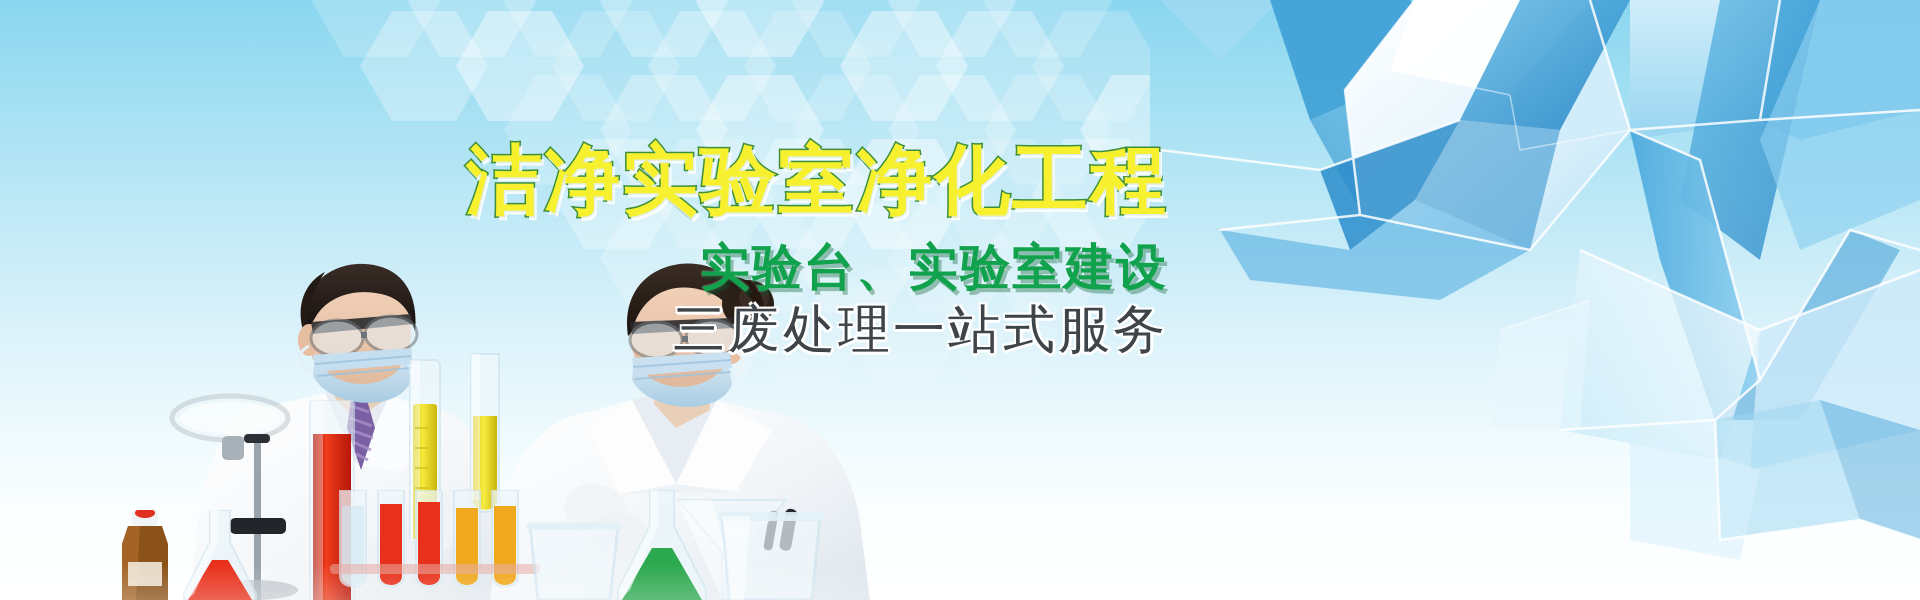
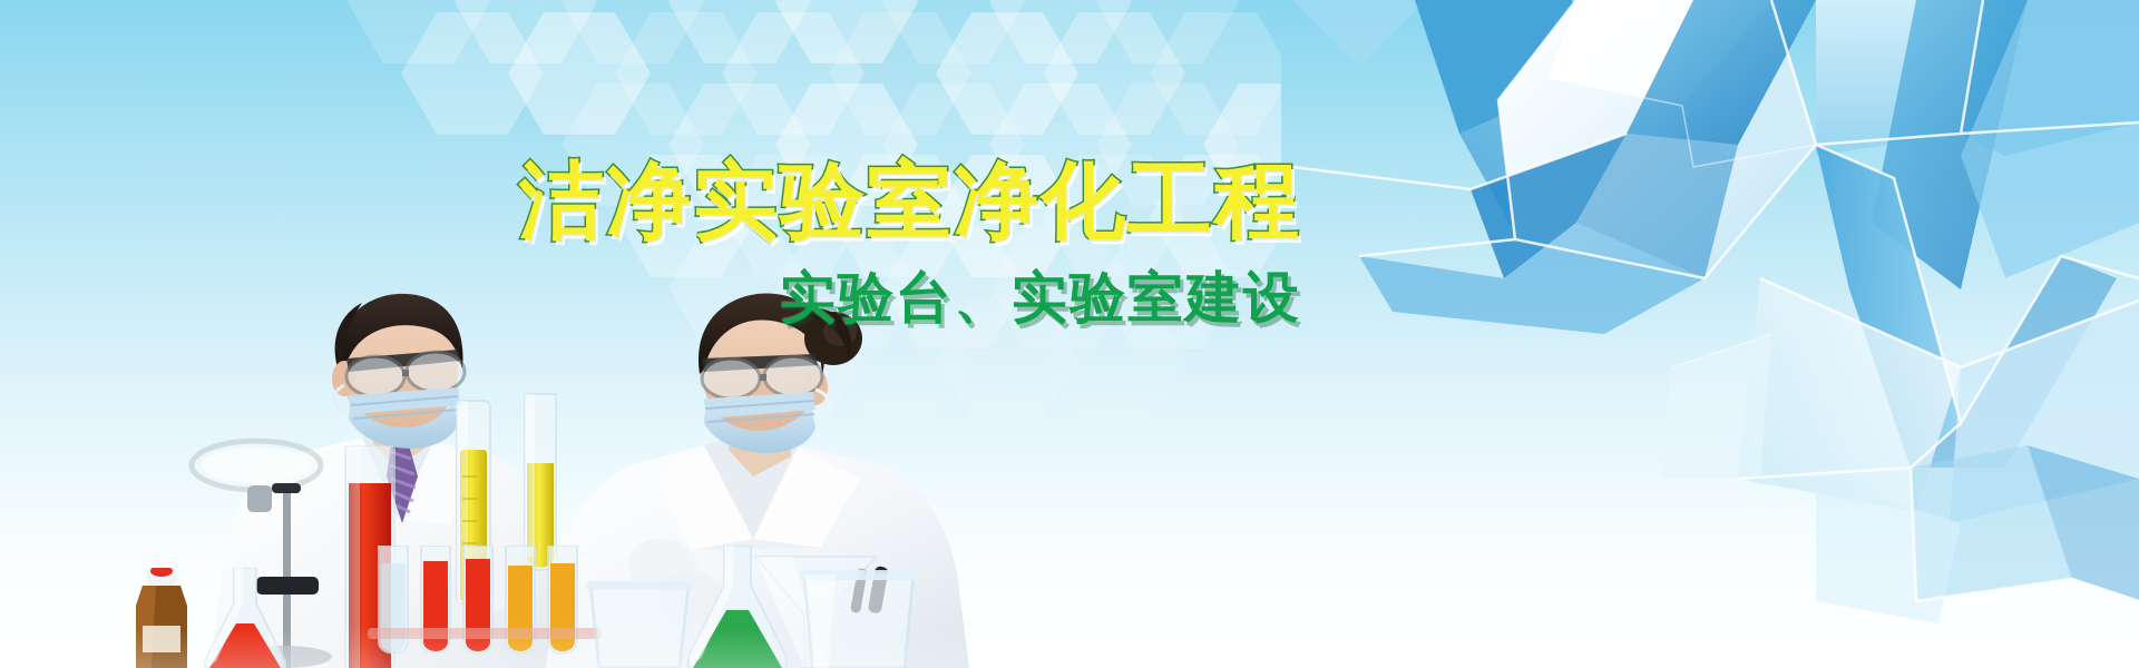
  洁净实验室净化工程
  实验台、实验室建设
- 三废处理一站式服务
